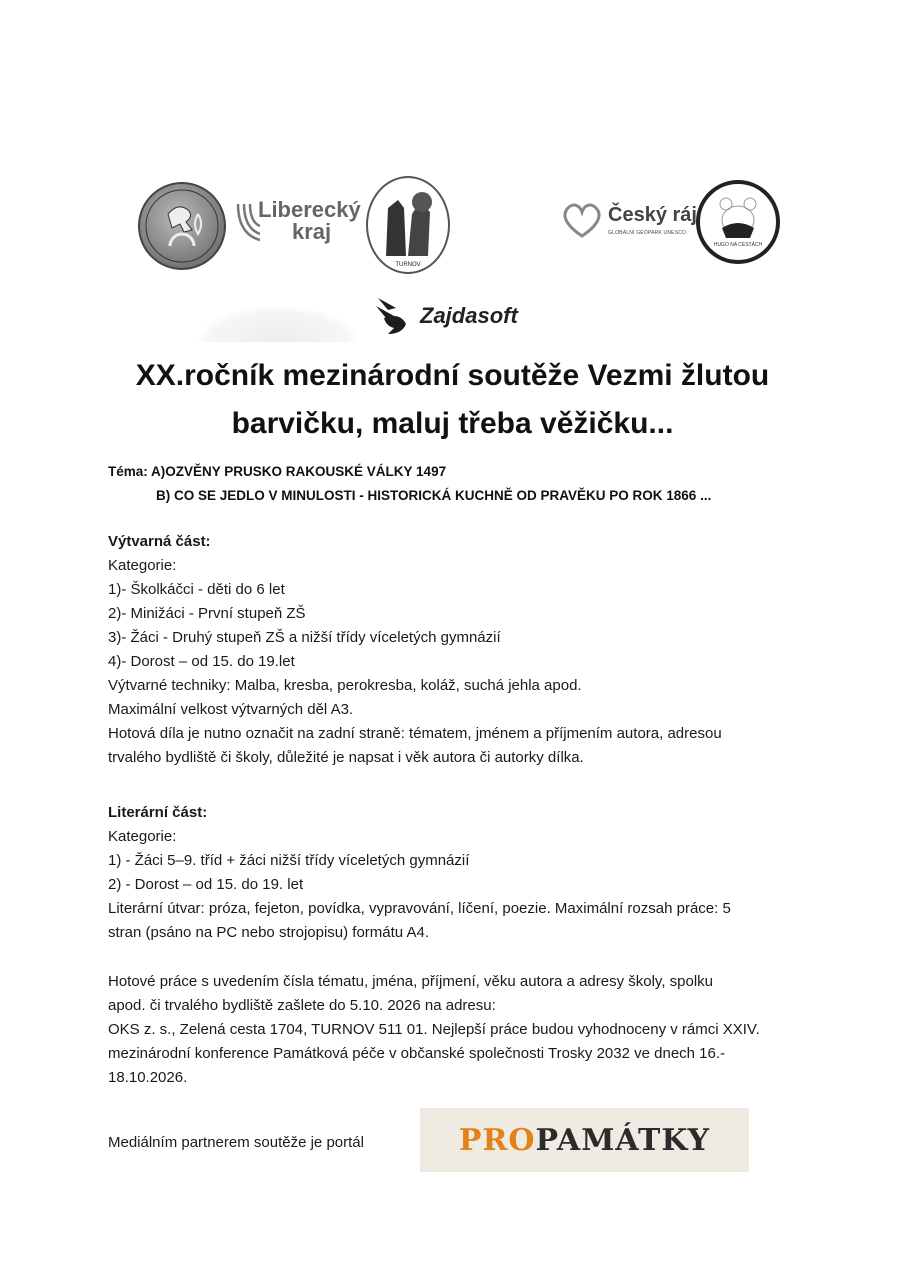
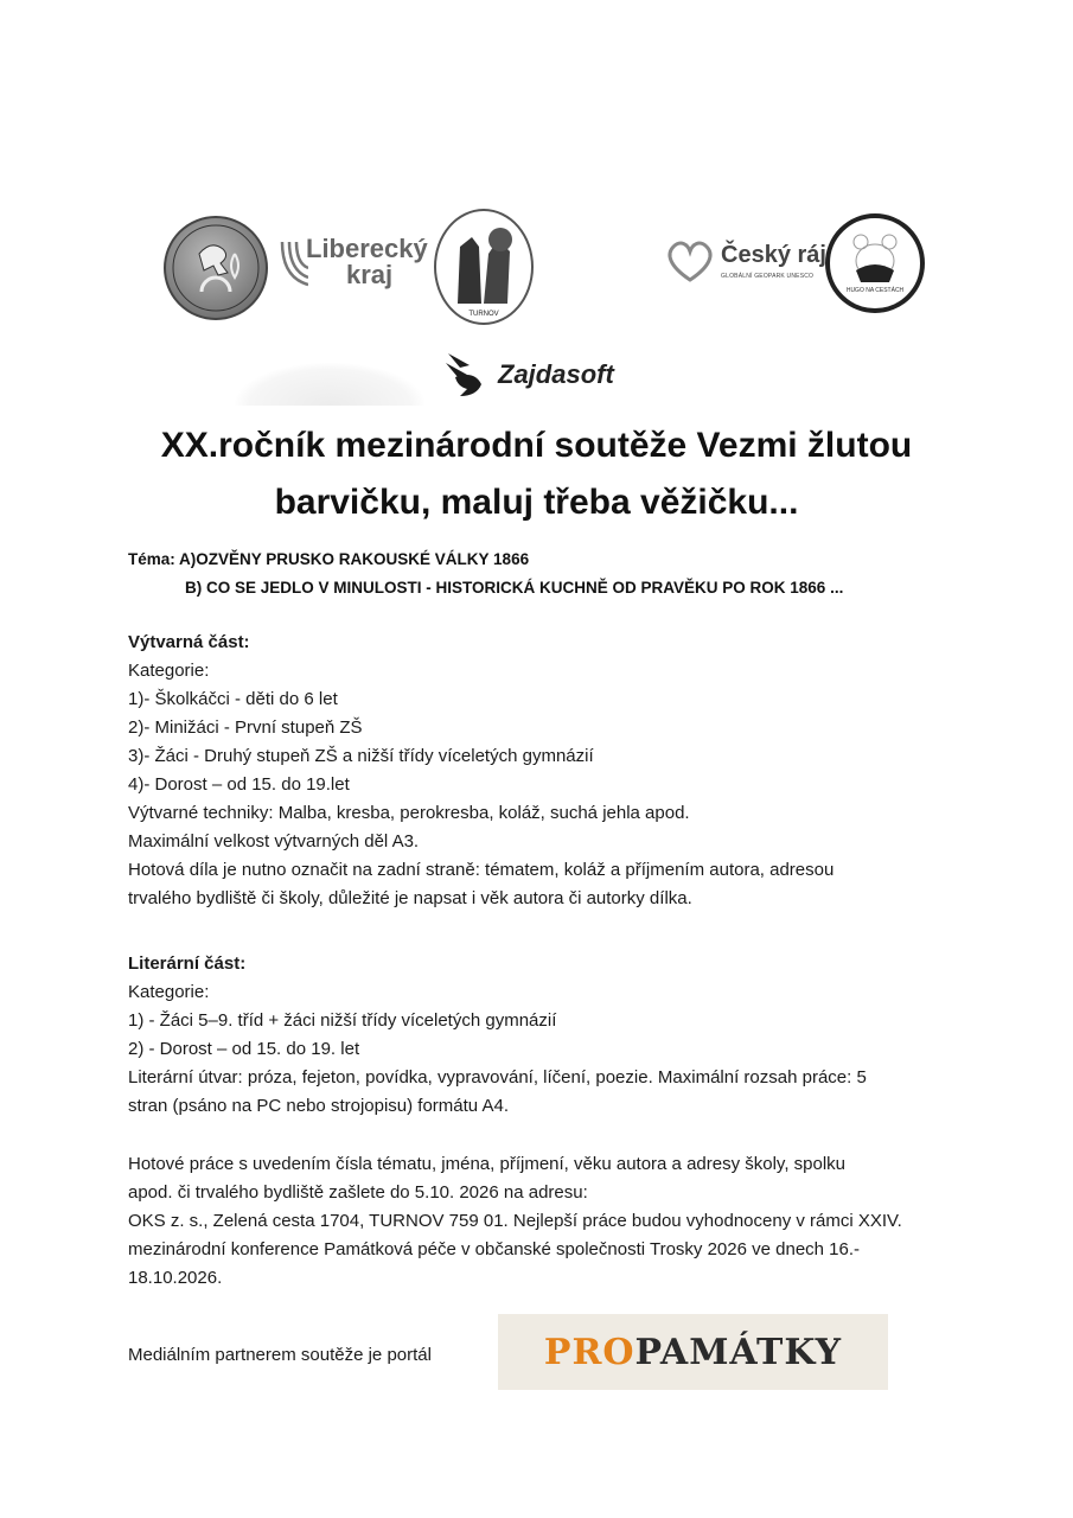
  Liberecký
  kraj
  Český ráj
  Zajdasoft
  XX.ročník mezinárodní soutěže Vezmi žlutou
  barvičku, maluj třeba věžičku...
- Téma: A)OZVĚNY PRUSKO RAKOUSKÉ VÁLKY 1497
+ Téma: A)OZVĚNY PRUSKO RAKOUSKÉ VÁLKY 1866
  B) CO SE JEDLO V MINULOSTI - HISTORICKÁ KUCHNĚ OD PRAVĚKU PO ROK 1866 ...
  Výtvarná část:
  Kategorie:
  1)- Školkáčci - děti do 6 let
  2)- Minižáci - První stupeň ZŠ
  3)- Žáci - Druhý stupeň ZŠ a nižší třídy víceletých gymnázií
  4)- Dorost – od 15. do 19.let
  Výtvarné techniky: Malba, kresba, perokresba, koláž, suchá jehla apod.
  Maximální velkost výtvarných děl A3.
- Hotová díla je nutno označit na zadní straně: tématem, jménem a příjmením autora, adresou
+ Hotová díla je nutno označit na zadní straně: tématem, koláž a příjmením autora, adresou
  trvalého bydliště či školy, důležité je napsat i věk autora či autorky dílka.
  Literární část:
  Kategorie:
  1) - Žáci 5–9. tříd + žáci nižší třídy víceletých gymnázií
  2) - Dorost – od 15. do 19. let
  Literární útvar: próza, fejeton, povídka, vypravování, líčení, poezie. Maximální rozsah práce: 5
  stran (psáno na PC nebo strojopisu) formátu A4.
  Hotové práce s uvedením čísla tématu, jména, příjmení, věku autora a adresy školy, spolku
  apod. či trvalého bydliště zašlete do 5.10. 2026 na adresu:
- OKS z. s., Zelená cesta 1704, TURNOV 511 01. Nejlepší práce budou vyhodnoceny v rámci XXIV.
+ OKS z. s., Zelená cesta 1704, TURNOV 759 01. Nejlepší práce budou vyhodnoceny v rámci XXIV.
- mezinárodní konference Památková péče v občanské společnosti Trosky 2032 ve dnech 16.-
+ mezinárodní konference Památková péče v občanské společnosti Trosky 2026 ve dnech 16.-
  18.10.2026.
  Mediálním partnerem soutěže je portál
  PRO
  PAMÁTKY
